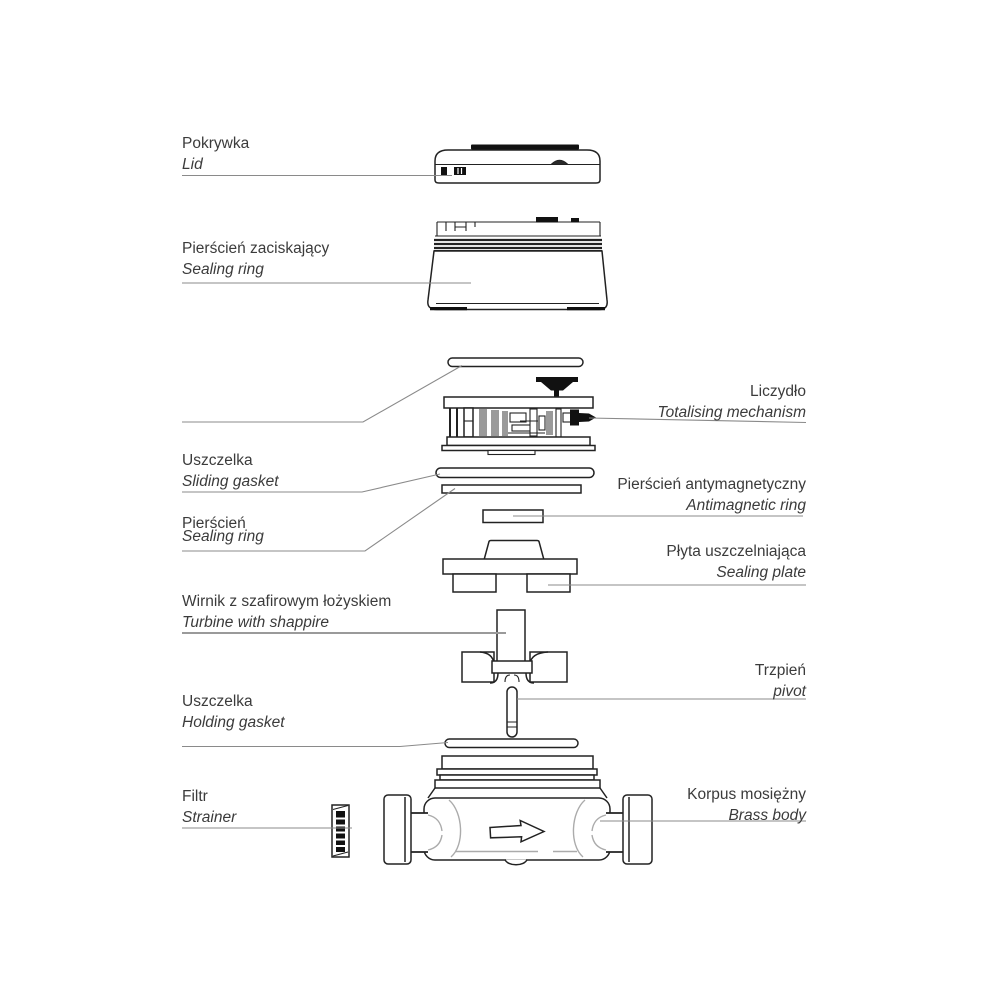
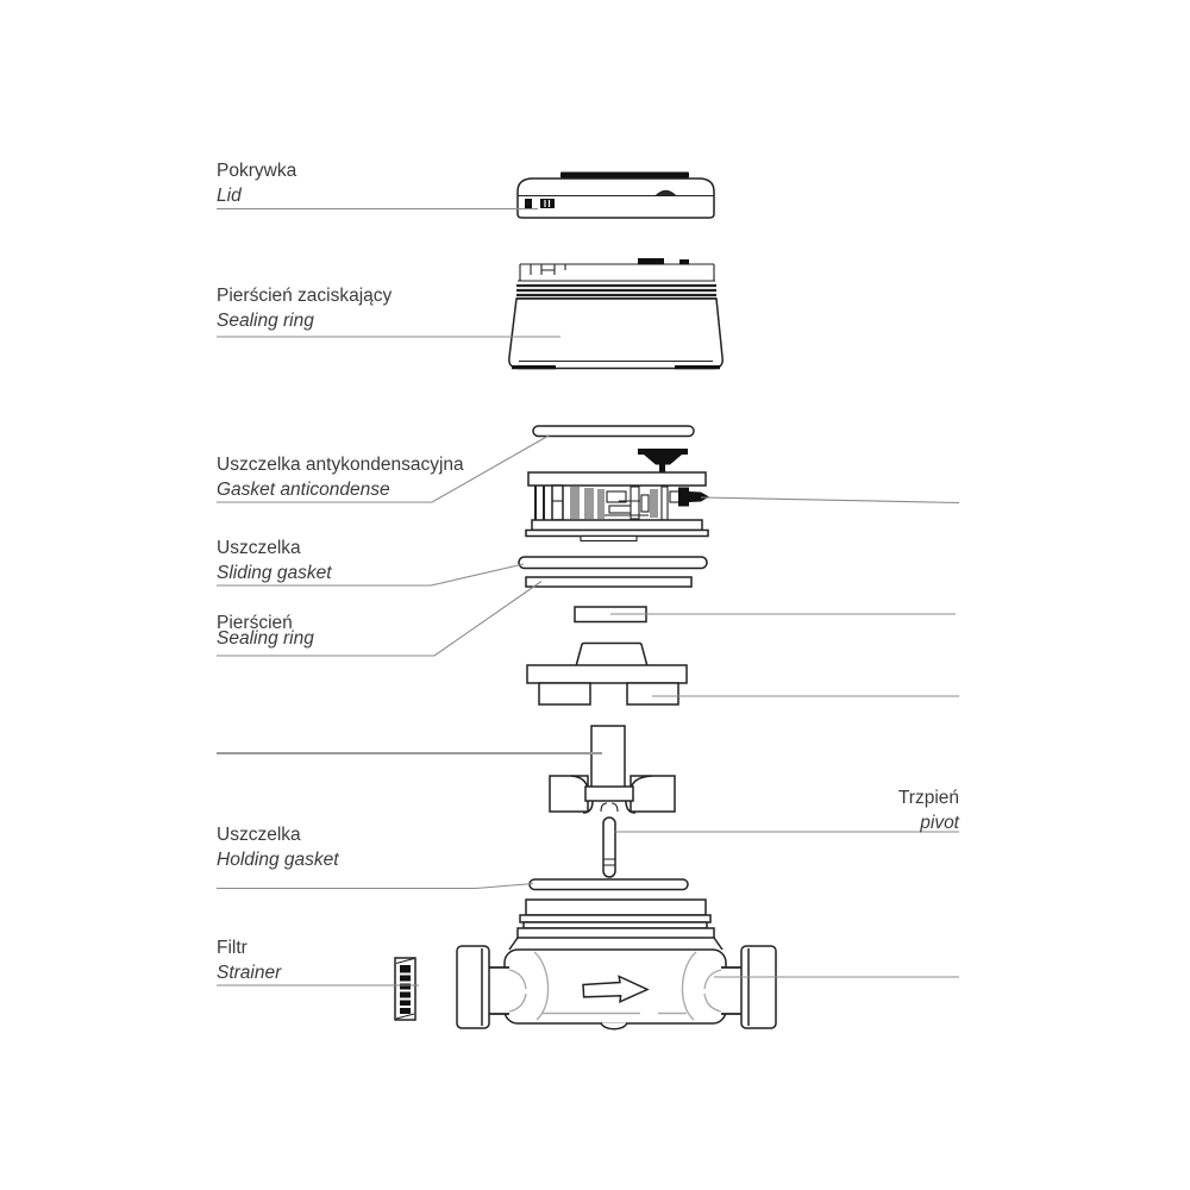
  Pokrywka
  Lid
  Pierścień zaciskający
  Sealing ring
+ Uszczelka antykondensacyjna
+ Gasket anticondense
  Uszczelka
  Sliding gasket
  Pierścień
  Sealing ring
- Wirnik z szafirowym łożyskiem
- Turbine with shappire
  Uszczelka
  Holding gasket
  Filtr
  Strainer
- Liczydło
- Totalising mechanism
- Pierścień antymagnetyczny
- Antimagnetic ring
- Płyta uszczelniająca
- Sealing plate
  Trzpień
  pivot
- Korpus mosiężny
- Brass body
